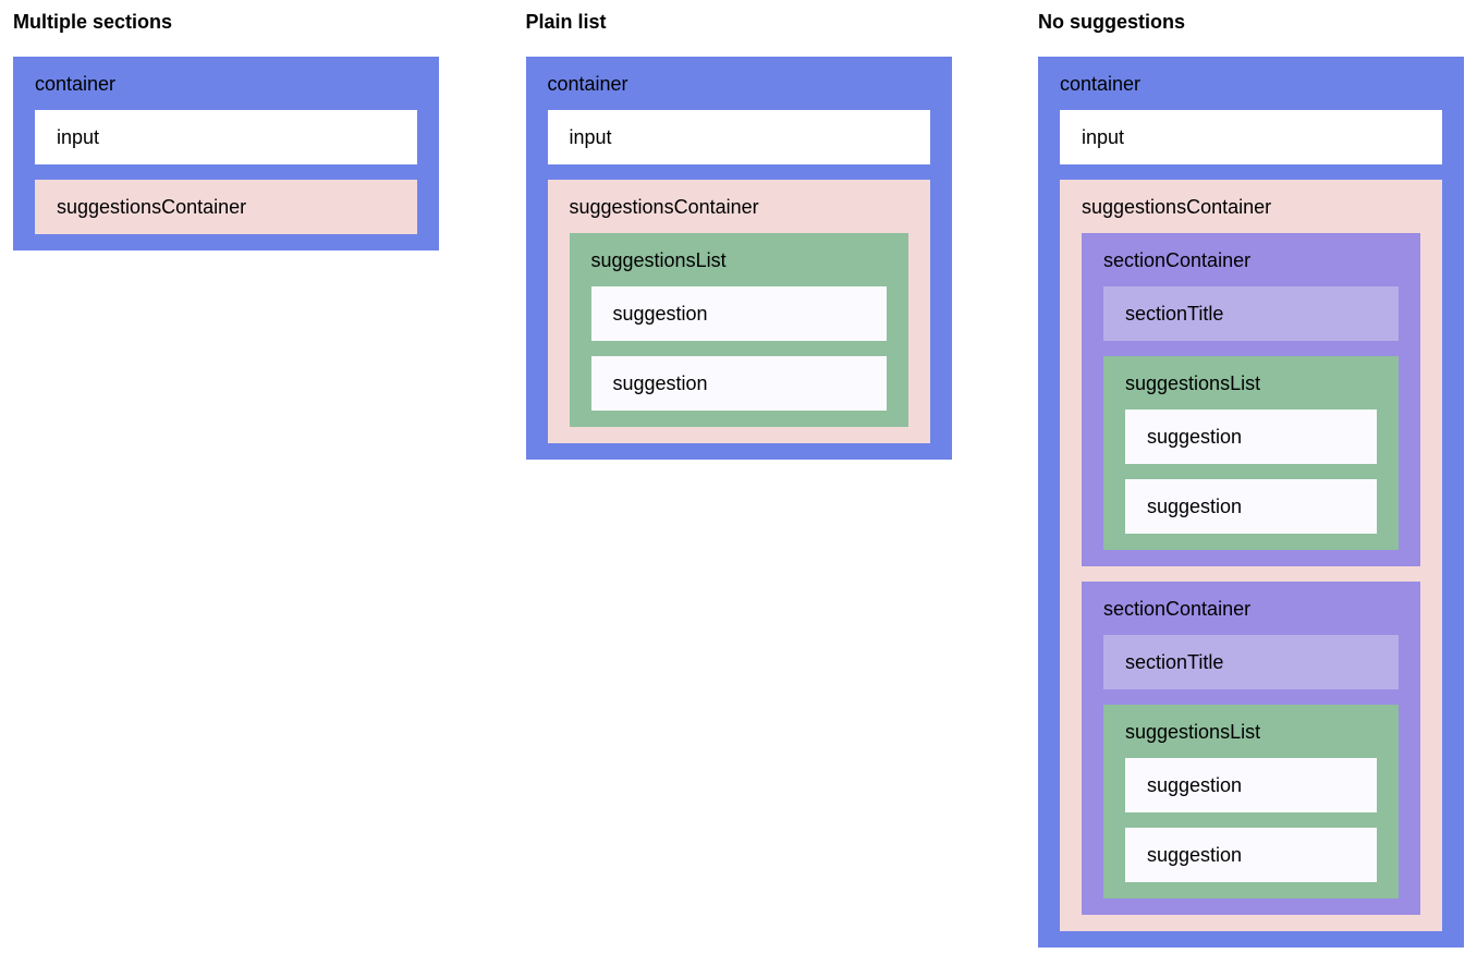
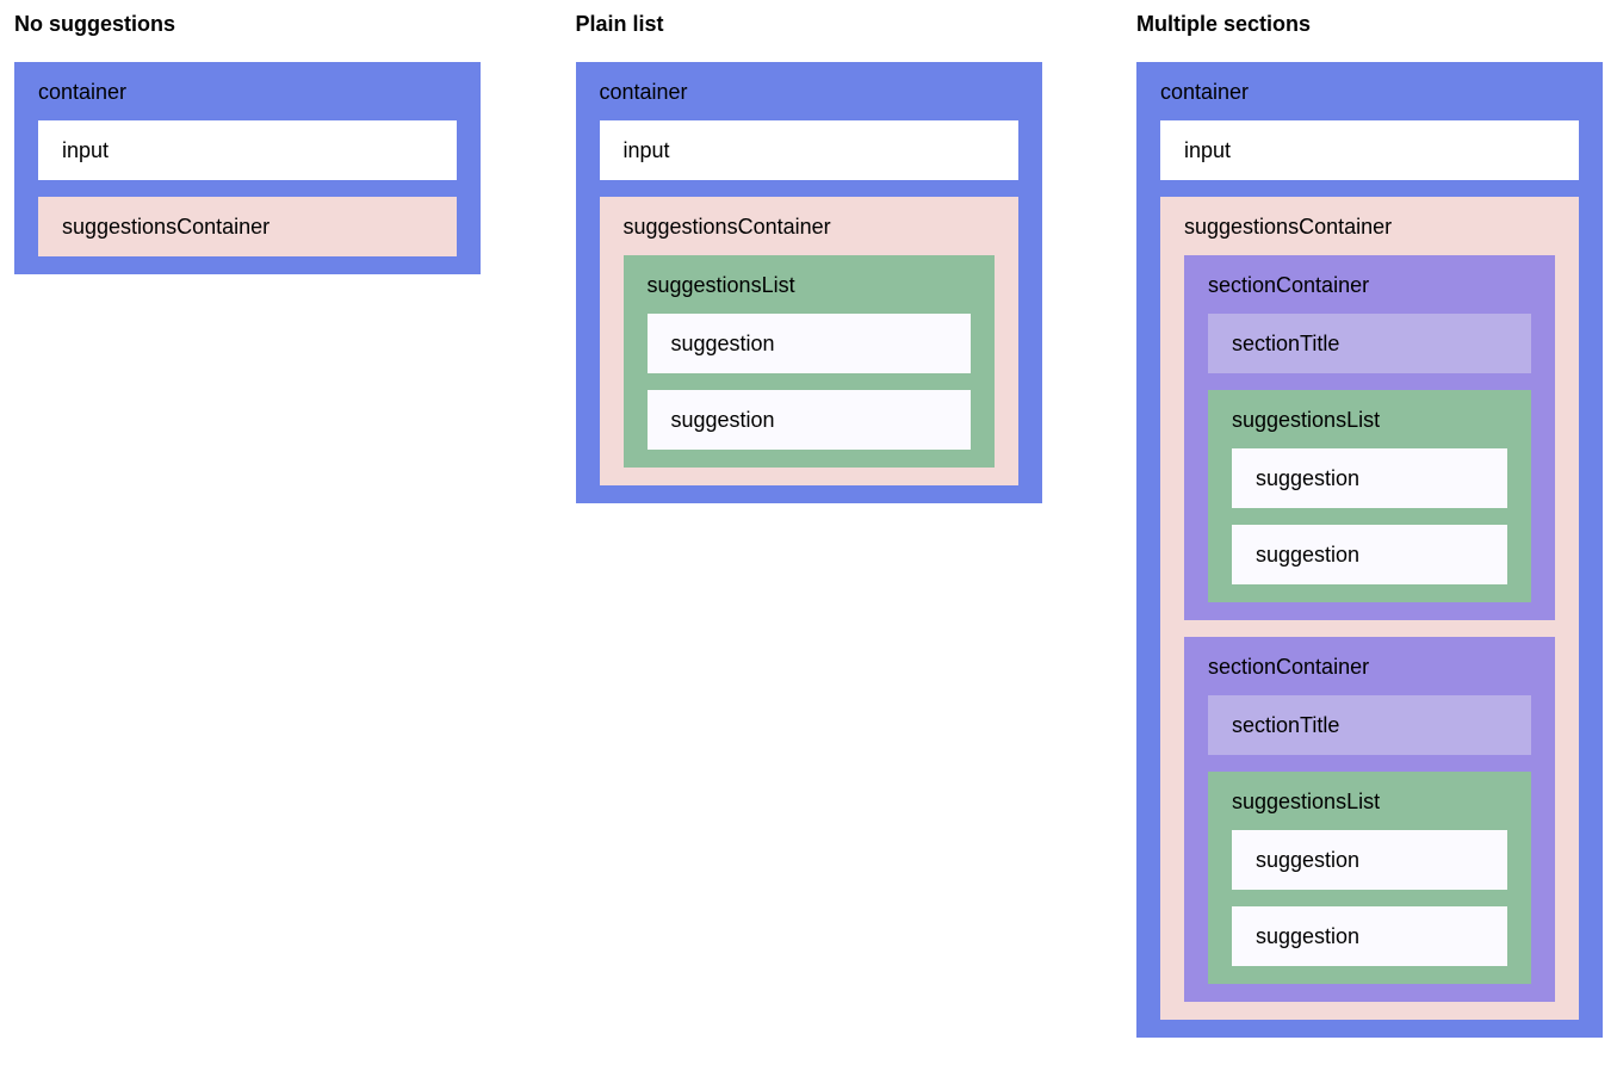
- Multiple sections
+ No suggestions
  container
  input
  suggestionsContainer
  Plain list
  container
  input
  suggestionsContainer
  suggestionsList
  suggestion
  suggestion
- No suggestions
+ Multiple sections
  container
  input
  suggestionsContainer
  sectionContainer
  sectionTitle
  suggestionsList
  suggestion
  suggestion
  sectionContainer
  sectionTitle
  suggestionsList
  suggestion
  suggestion
